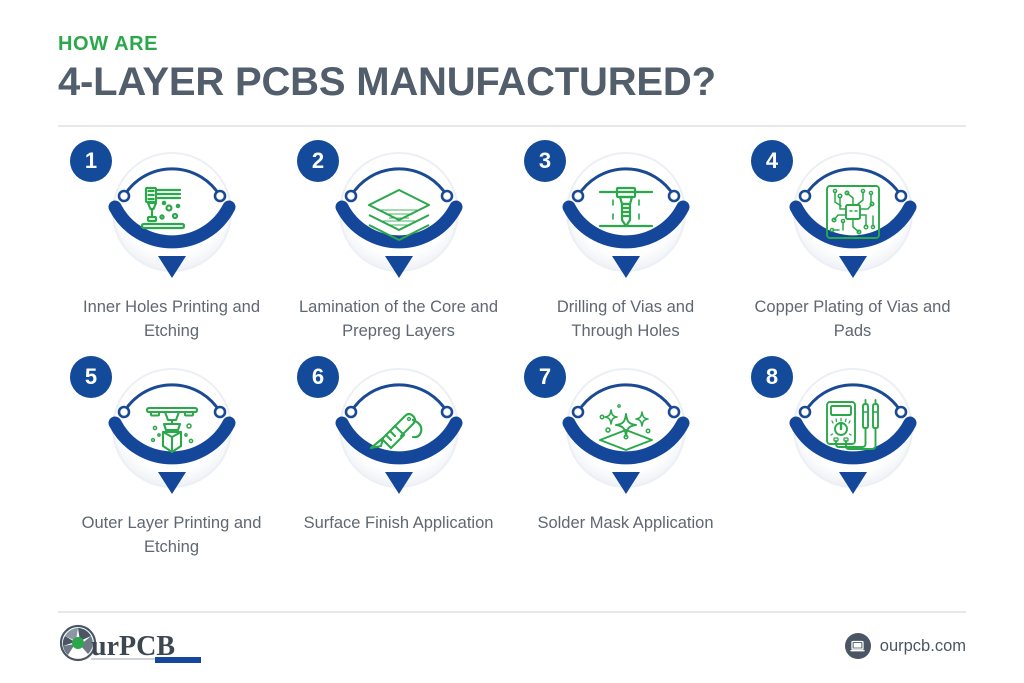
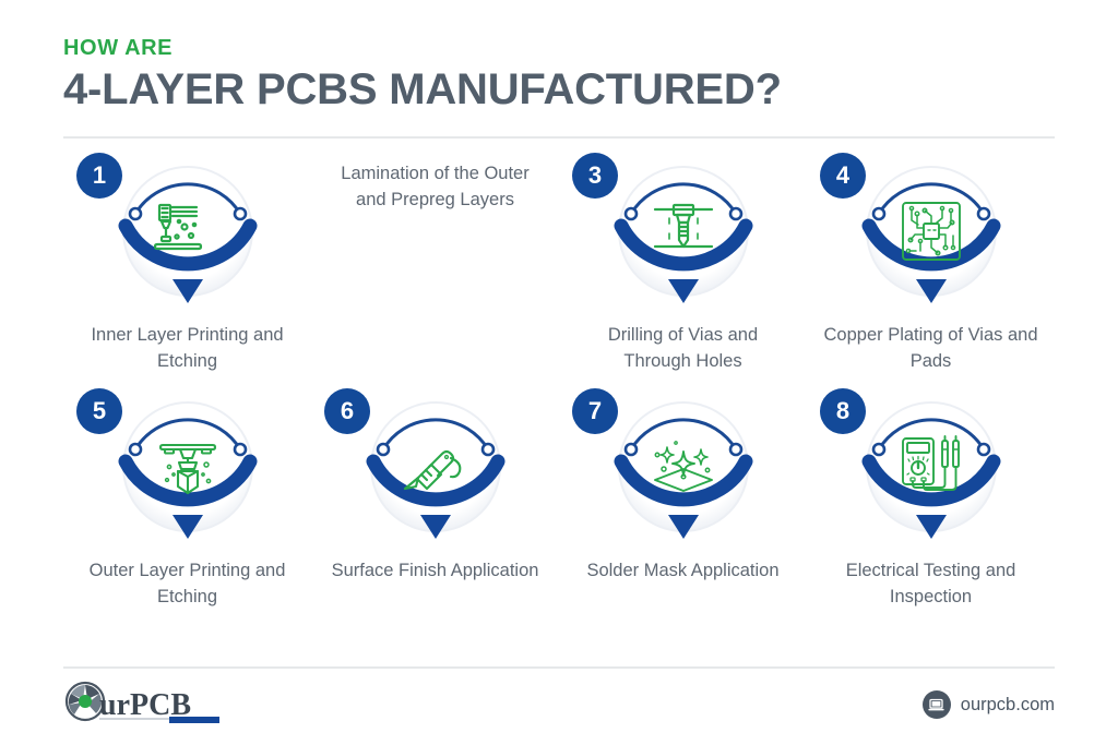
  HOW ARE
  4-LAYER PCBS MANUFACTURED?
  1
- Inner Holes Printing and Etching
+ Inner Layer Printing and Etching
- 2
- Lamination of the Core and Prepreg Layers
+ Lamination of the Outer and Prepreg Layers
  3
  Drilling of Vias and Through Holes
  4
  Copper Plating of Vias and Pads
  5
  Outer Layer Printing and Etching
  6
  Surface Finish Application
  7
  Solder Mask Application
  8
+ Electrical Testing and Inspection
  urPCB
  ourpcb.com
